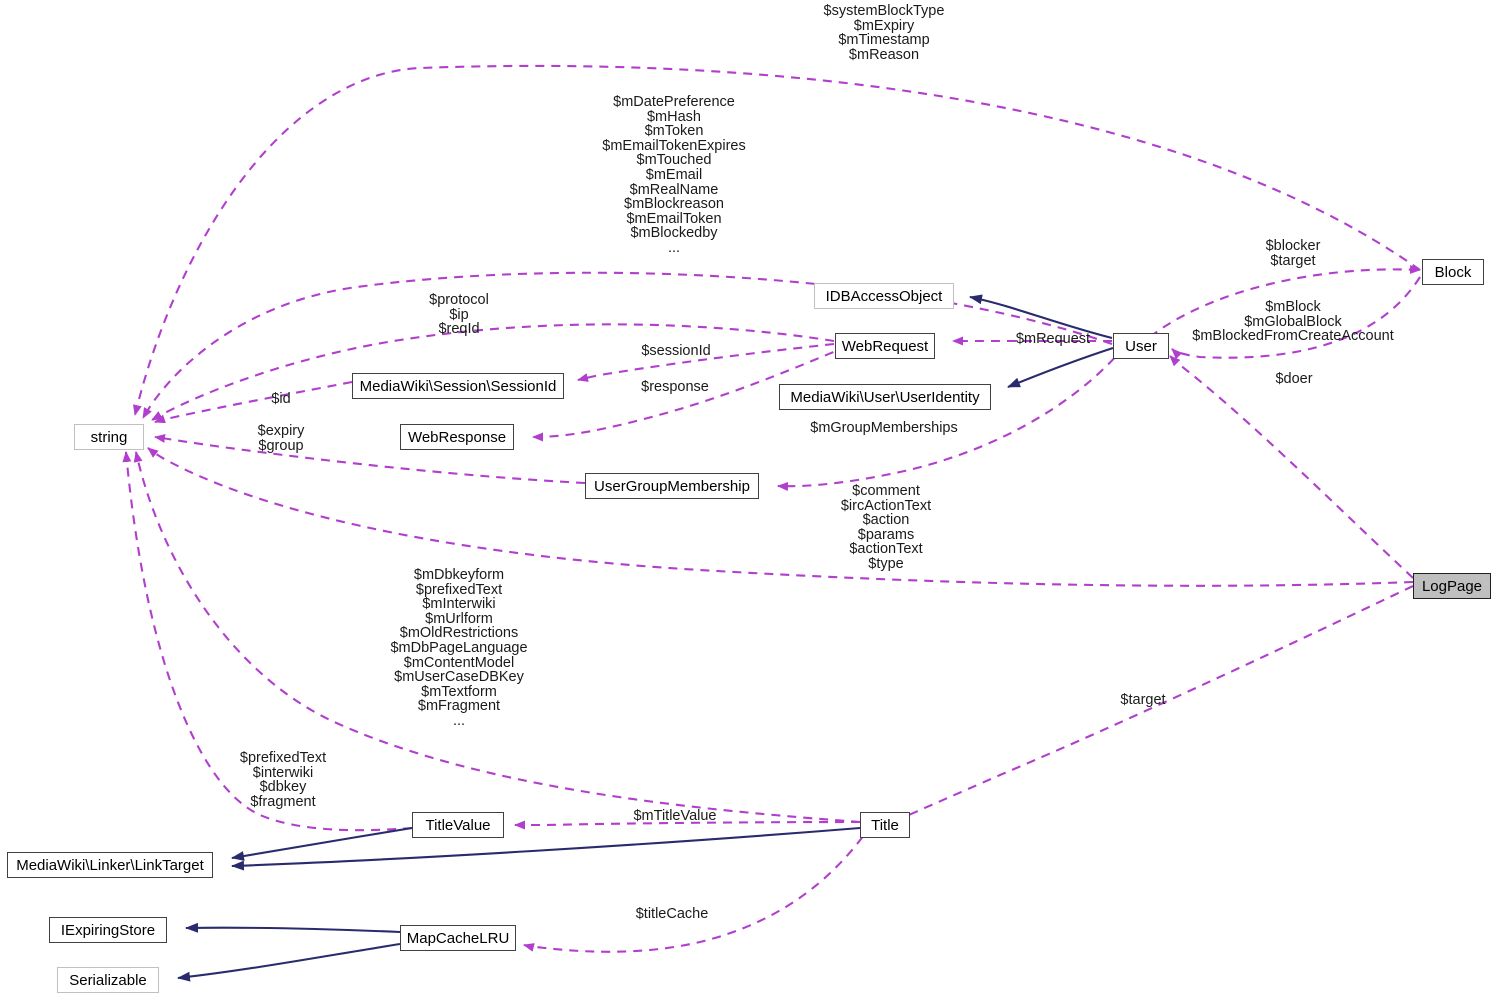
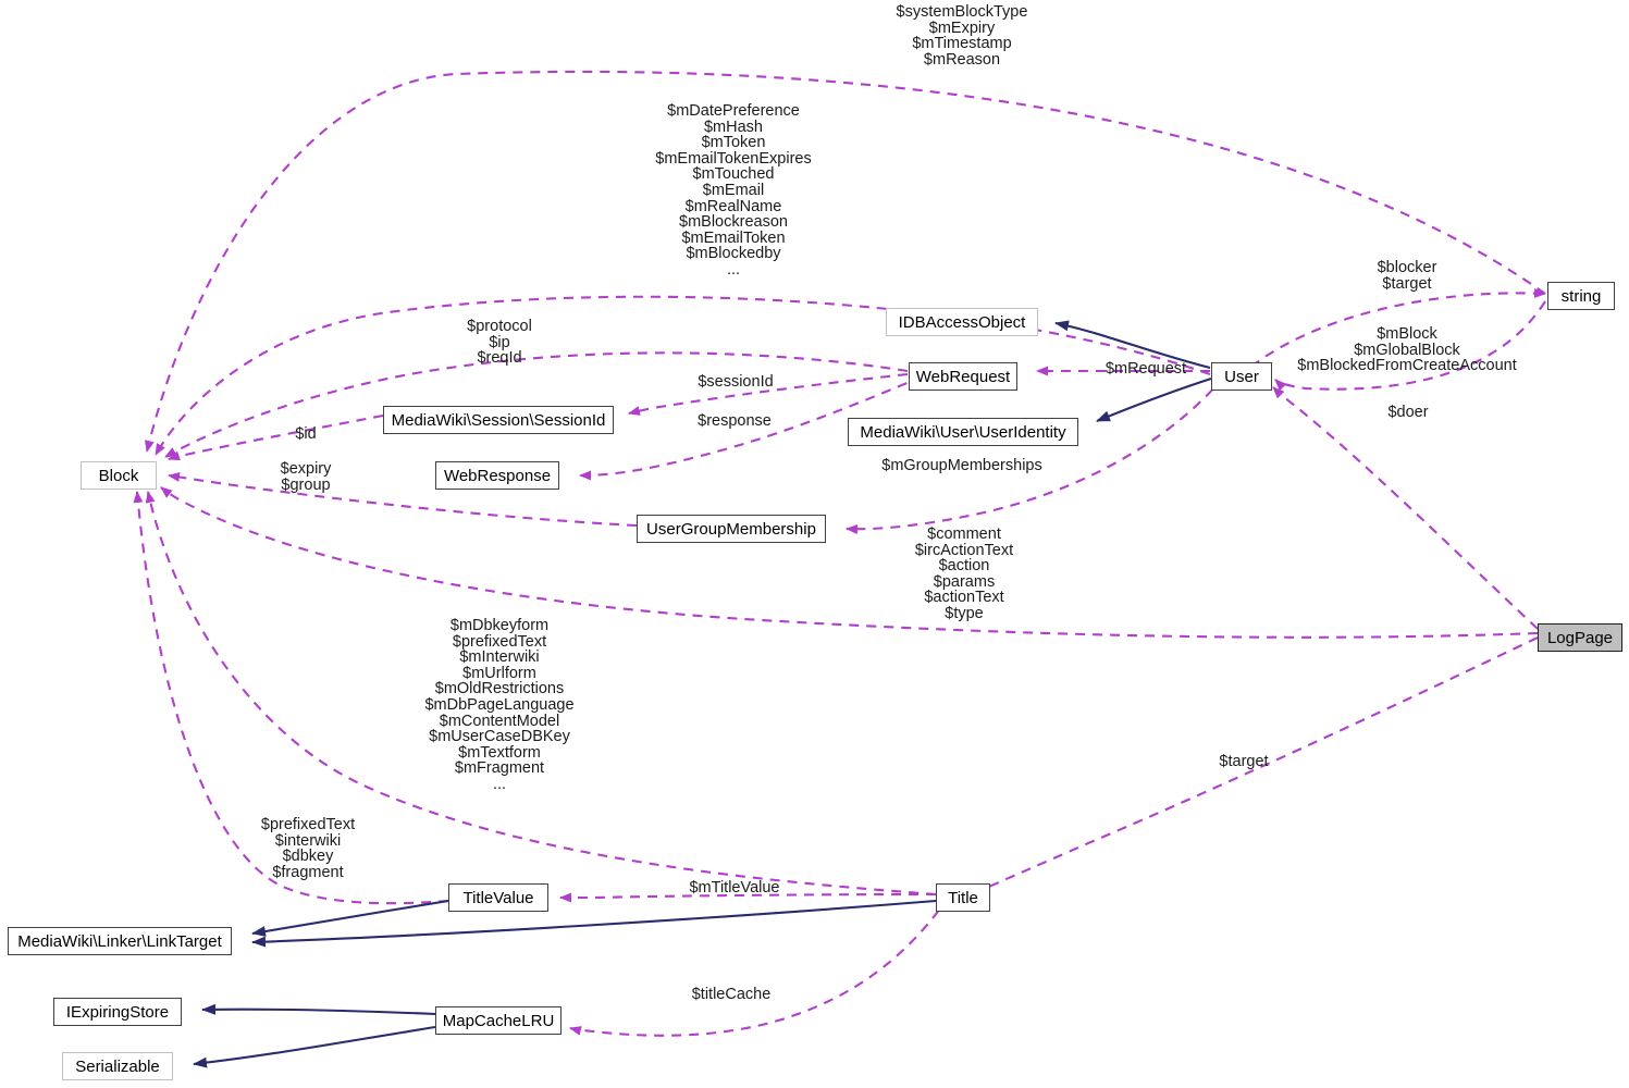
- string
+ Block
  MediaWiki\Session\SessionId
  WebResponse
  UserGroupMembership
  IDBAccessObject
  WebRequest
  MediaWiki\User\UserIdentity
  User
- Block
+ string
  LogPage
  TitleValue
  MediaWiki\Linker\LinkTarget
  Title
  IExpiringStore
  Serializable
  MapCacheLRU
  $systemBlockType
  $mExpiry
  $mTimestamp
  $mReason
  $mDatePreference
  $mHash
  $mToken
  $mEmailTokenExpires
  $mTouched
  $mEmail
  $mRealName
  $mBlockreason
  $mEmailToken
  $mBlockedby
  ...
  $blocker
  $target
  $mBlock
  $mGlobalBlock
  $mBlockedFromCreateAccount
  $protocol
  $ip
  $reqId
  $doer
  $sessionId
  $mRequest
  $id
  $response
  $expiry
  $group
  $mGroupMemberships
  $comment
  $ircActionText
  $action
  $params
  $actionText
  $type
  $mDbkeyform
  $prefixedText
  $mInterwiki
  $mUrlform
  $mOldRestrictions
  $mDbPageLanguage
  $mContentModel
  $mUserCaseDBKey
  $mTextform
  $mFragment
  ...
  $target
  $prefixedText
  $interwiki
  $dbkey
  $fragment
  $mTitleValue
  $titleCache
